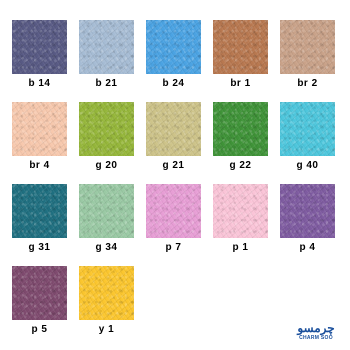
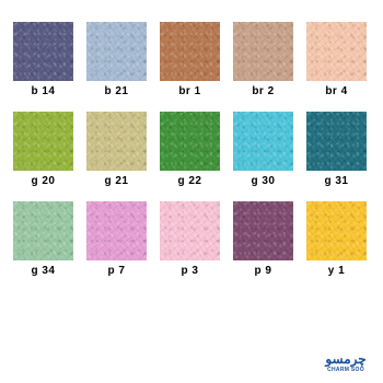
  b 14
  b 21
- b 24
  br 1
  br 2
  br 4
  g 20
  g 21
  g 22
- g 40
+ g 30
  g 31
  g 34
  p 7
- p 1
+ p 3
- p 4
- p 5
+ p 9
  y 1
  چرمسو
